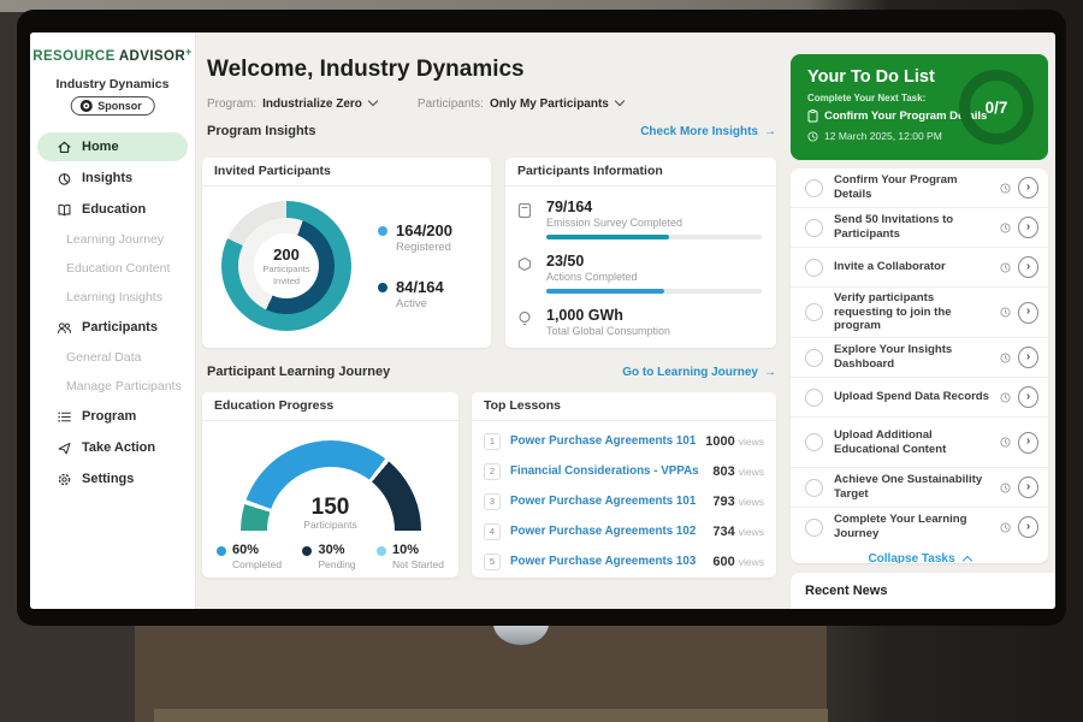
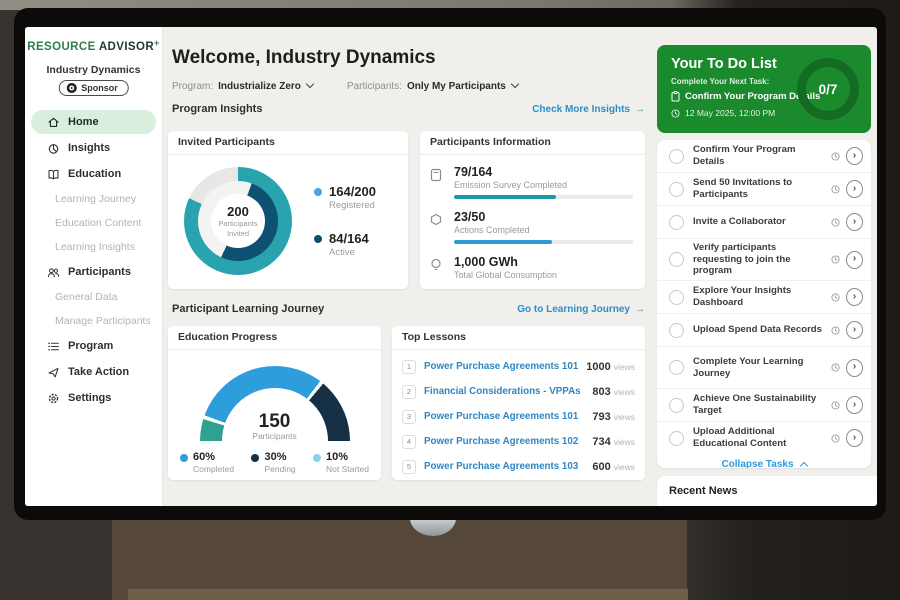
  RESOURCE ADVISOR+
  Industry Dynamics
  Sponsor
  Home
  Insights
  Education
  Learning Journey
  Education Content
  Learning Insights
  Participants
  General Data
  Manage Participants
  Program
  Take Action
  Settings
  Welcome, Industry Dynamics
  Program: Industrialize Zero
  Participants: Only My Participants
  Program Insights
  Check More Insights
  →
  Invited Participants
  200
  Participants
  Invited
  164/200
  Registered
  84/164
  Active
  Participants Information
  79/164
  Emission Survey Completed
  23/50
  Actions Completed
  1,000 GWh
  Total Global Consumption
  Participant Learning Journey
  Go to Learning Journey
  →
  Education Progress
  150
  Participants
  60%
  Completed
  30%
  Pending
  10%
  Not Started
  Top Lessons
  1
  Power Purchase Agreements 101
  1000
  views
  2
  Financial Considerations - VPPAs
  803
  views
  3
  Power Purchase Agreements 101
  793
  views
  4
  Power Purchase Agreements 102
  734
  views
  5
  Power Purchase Agreements 103
  600
  views
  Your To Do List
  Complete Your Next Task:
  Confirm Your Program Details
- 12 March 2025, 12:00 PM
+ 12 May 2025, 12:00 PM
  0/7
  Confirm Your Program Details
  ›
  Send 50 Invitations to Participants
  ›
  Invite a Collaborator
  ›
  Verify participants requesting to join the program
  ›
  Explore Your Insights Dashboard
  ›
  Upload Spend Data Records
  ›
- Upload Additional Educational Content
+ Complete Your Learning Journey
  ›
  Achieve One Sustainability Target
  ›
- Complete Your Learning Journey
+ Upload Additional Educational Content
  ›
  Collapse Tasks
  Recent News
